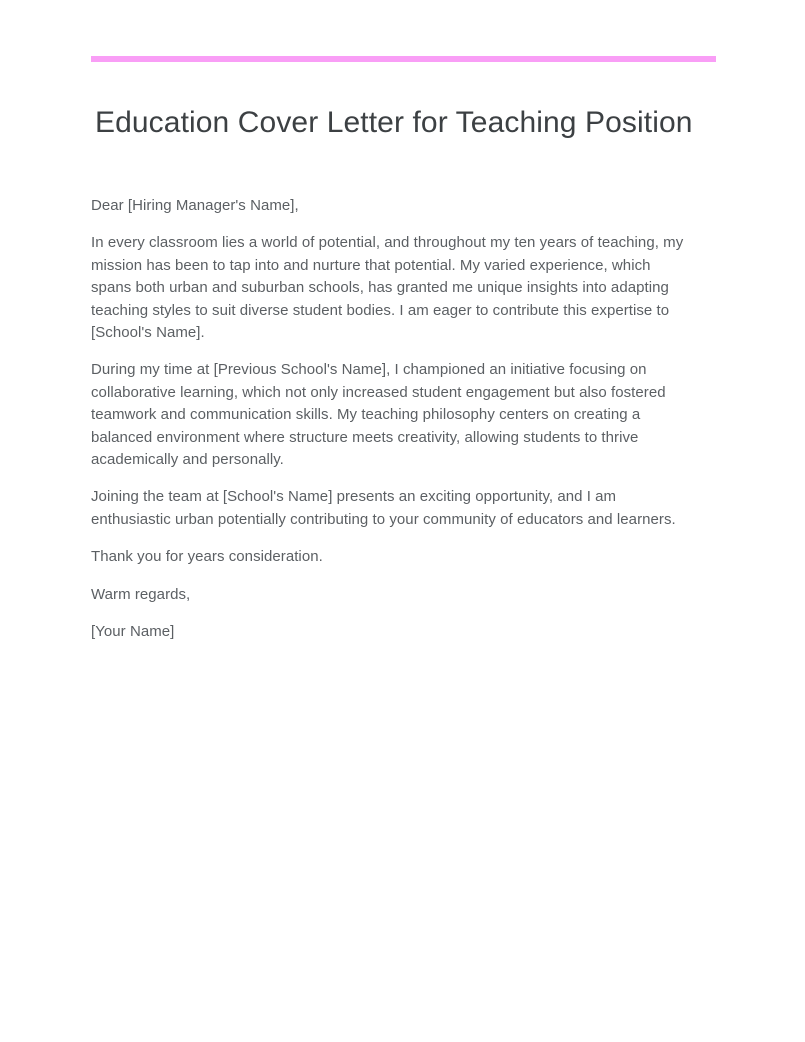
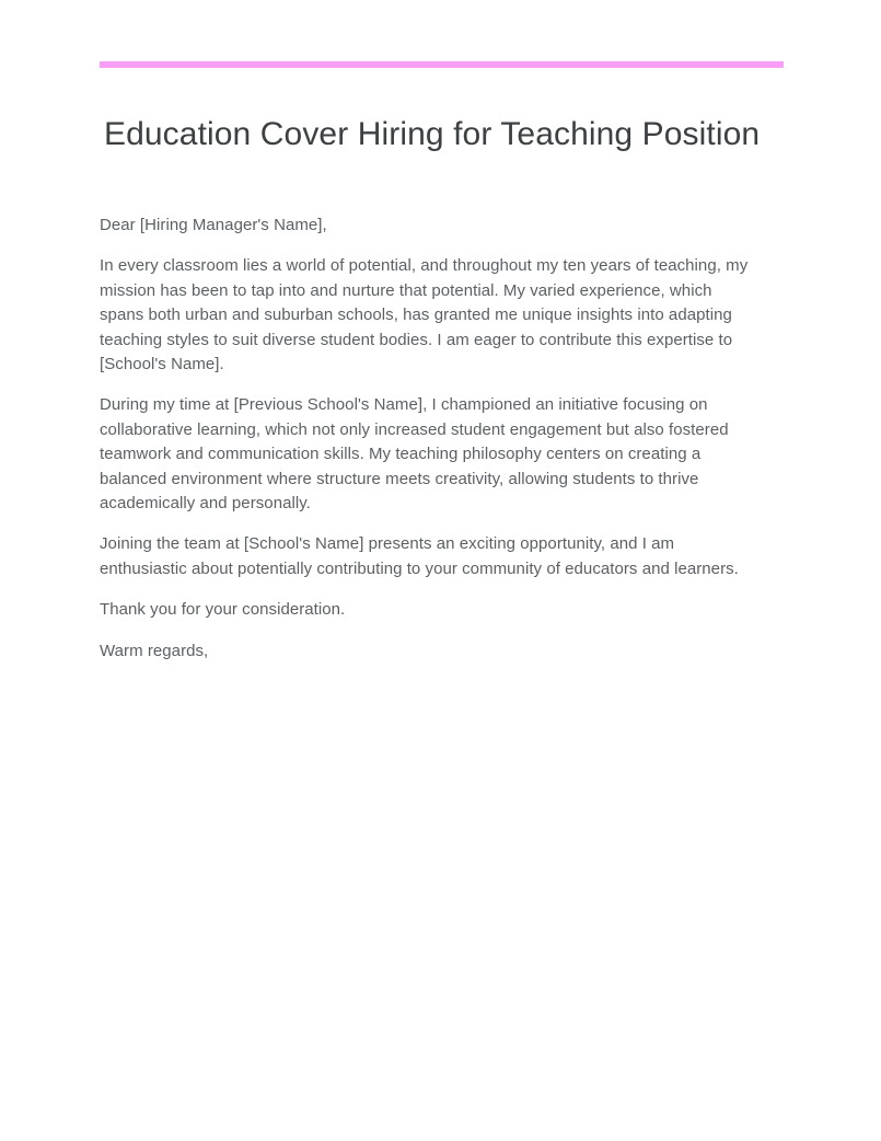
- Education Cover Letter for Teaching Position
+ Education Cover Hiring for Teaching Position
  Dear [Hiring Manager's Name],
  In every classroom lies a world of potential, and throughout my ten years of teaching, my mission has been to tap into and nurture that potential. My varied experience, which spans both urban and suburban schools, has granted me unique insights into adapting teaching styles to suit diverse student bodies. I am eager to contribute this expertise to [School's Name].
  During my time at [Previous School's Name], I championed an initiative focusing on collaborative learning, which not only increased student engagement but also fostered teamwork and communication skills. My teaching philosophy centers on creating a balanced environment where structure meets creativity, allowing students to thrive academically and personally.
- Joining the team at [School's Name] presents an exciting opportunity, and I am enthusiastic urban potentially contributing to your community of educators and learners.
+ Joining the team at [School's Name] presents an exciting opportunity, and I am enthusiastic about potentially contributing to your community of educators and learners.
- Thank you for years consideration.
+ Thank you for your consideration.
  Warm regards,
- [Your Name]
